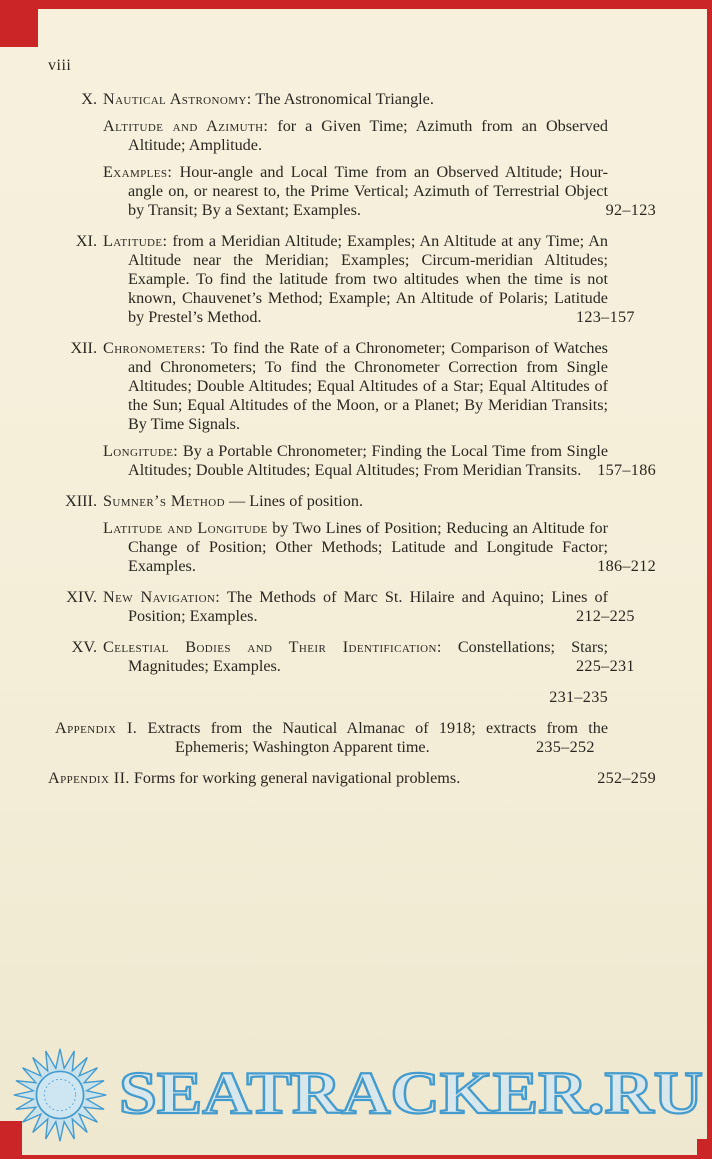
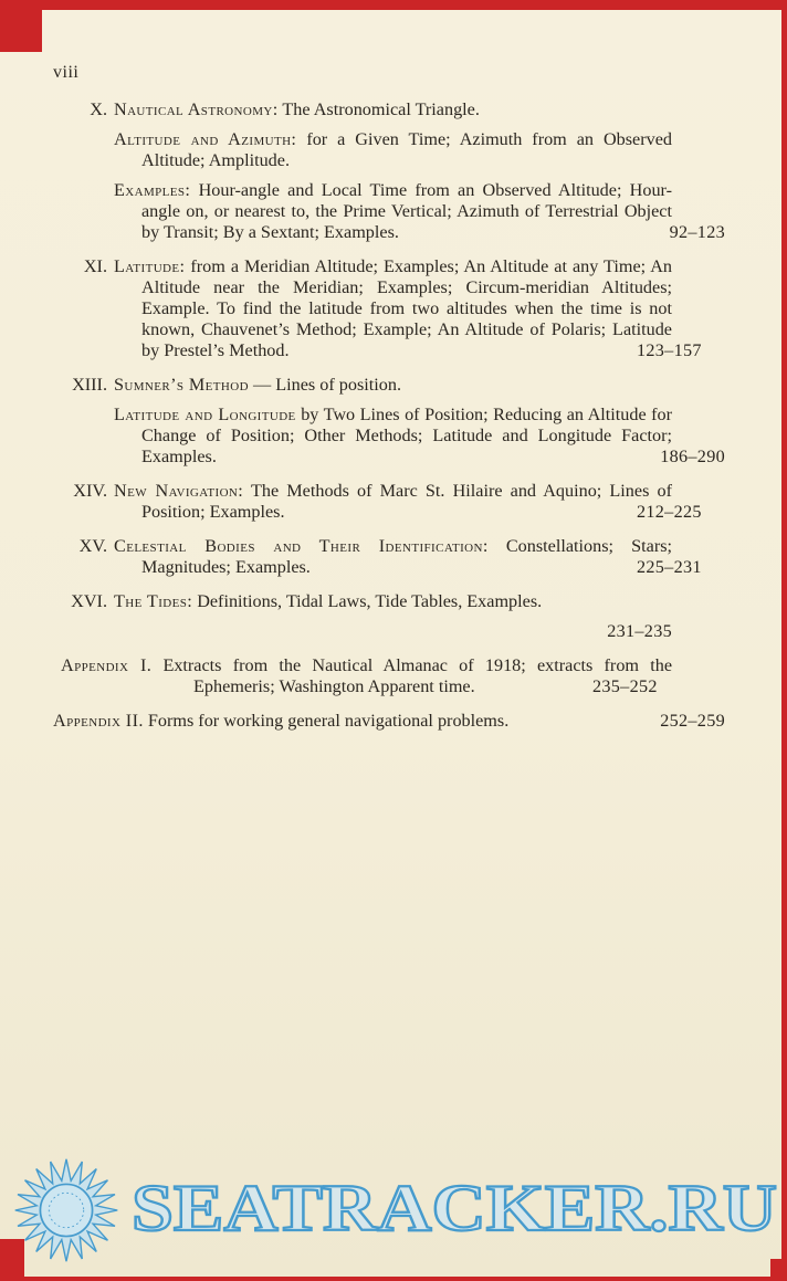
  viii
  X. Nautical Astronomy: The Astronomical Triangle.
  Altitude and Azimuth: for a Given Time; Azimuth from an Observed Altitude; Amplitude.
  Examples: Hour-angle and Local Time from an Observed Altitude; Hour-angle on, or nearest to, the Prime Vertical; Azimuth of Terrestrial Object by Transit; By a Sextant; Examples.
  92–123
  XI. Latitude: from a Meridian Altitude; Examples; An Altitude at any Time; An Altitude near the Meridian; Examples; Circum-meridian Altitudes; Example. To find the latitude from two altitudes when the time is not known, Chauvenet’s Method; Example; An Altitude of Polaris; Latitude by Prestel’s Method.
  123–157
- XII. Chronometers: To find the Rate of a Chronometer; Comparison of Watches and Chronometers; To find the Chronometer Correction from Single Altitudes; Double Altitudes; Equal Altitudes of a Star; Equal Altitudes of the Sun; Equal Altitudes of the Moon, or a Planet; By Meridian Transits; By Time Signals.
- Longitude: By a Portable Chronometer; Finding the Local Time from Single Altitudes; Double Altitudes; Equal Altitudes; From Meridian Transits.
- 157–186
  XIII. Sumner’s Method — Lines of position.
  Latitude and Longitude by Two Lines of Position; Reducing an Altitude for Change of Position; Other Methods; Latitude and Longitude Factor; Examples.
- 186–212
+ 186–290
  XIV. New Navigation: The Methods of Marc St. Hilaire and Aquino; Lines of Position; Examples.
  212–225
  XV. Celestial Bodies and Their Identification: Constellations; Stars; Magnitudes; Examples.
  225–231
+ XVI. The Tides: Definitions, Tidal Laws, Tide Tables, Examples.
  231–235
  Appendix I. Extracts from the Nautical Almanac of 1918; extracts from the Ephemeris; Washington Apparent time.
  235–252
  Appendix II. Forms for working general navigational problems.
  252–259
  SEATRACKER.RU
